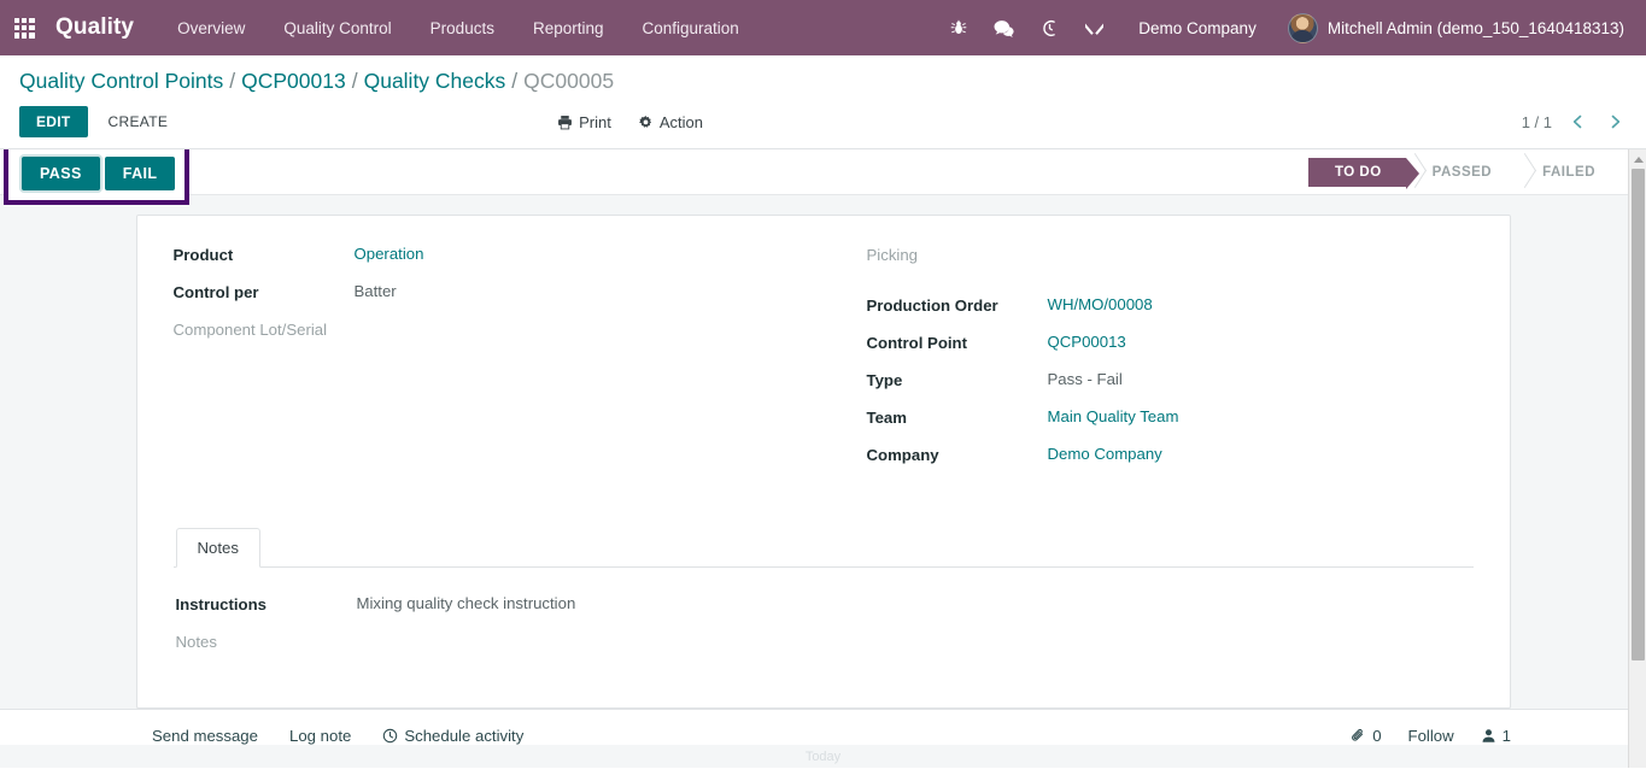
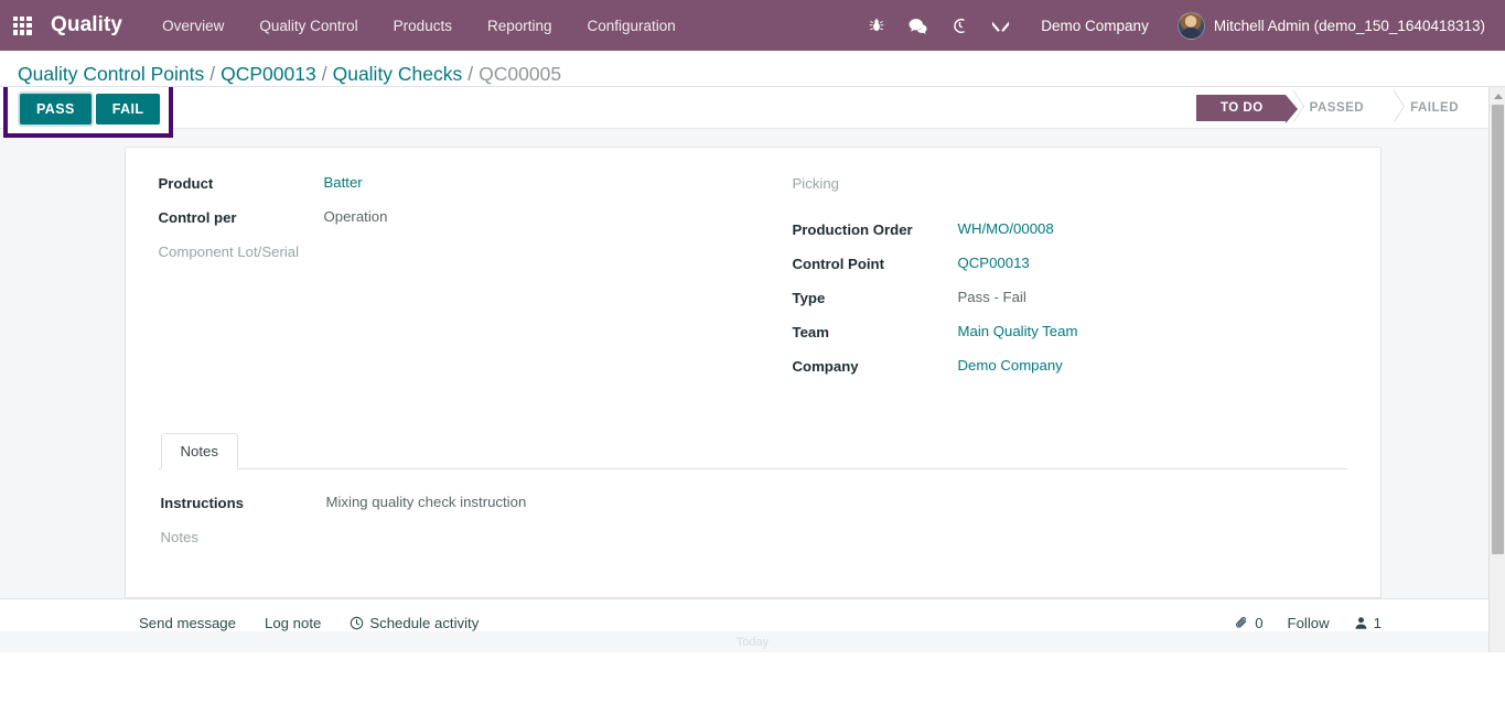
  Quality
  Overview
  Quality Control
  Products
  Reporting
  Configuration
  Demo Company
  Mitchell Admin (demo_150_1640418313)
  Quality Control Points / QCP00013 / Quality Checks / QC00005
- EDIT
- CREATE
- Print
- Action
- 1 / 1
  PASS FAIL
  TO DO
  PASSED
  FAILED
  Product
- Operation
+ Batter
  Control per
- Batter
+ Operation
  Component Lot/Serial
  Picking
  Production Order
  WH/MO/00008
  Control Point
  QCP00013
  Type
  Pass - Fail
  Team
  Main Quality Team
  Company
  Demo Company
  Notes
  Instructions
  Mixing quality check instruction
  Notes
  Send message
  Log note
  Schedule activity
  0
  Follow
  1
  Today
